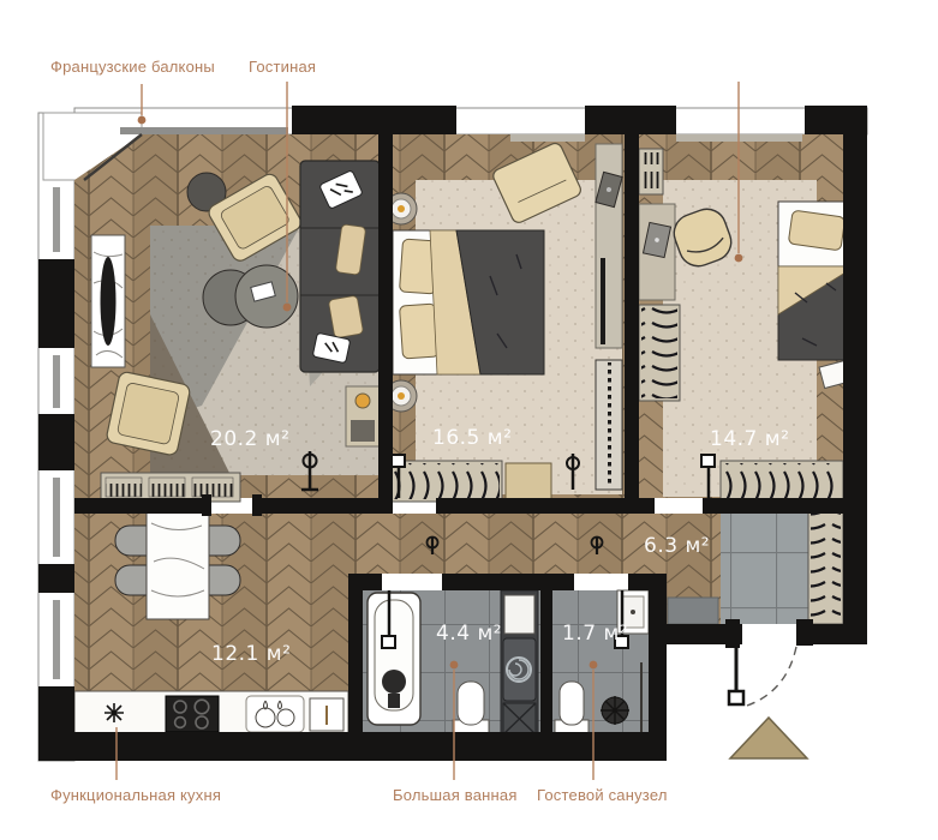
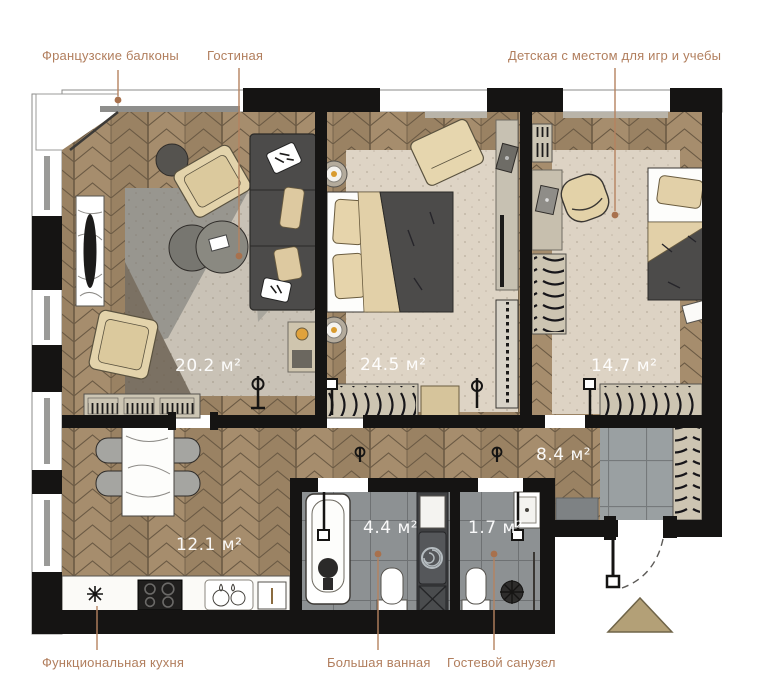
  20.2 м²
- 16.5 м²
+ 24.5 м²
  14.7 м²
- 6.3 м²
+ 8.4 м²
  12.1 м²
  4.4 м²
  1.7 м²
  Французские балконы
  Гостиная
+ Детская с местом для игр и учебы
  Функциональная кухня
  Большая ванная
  Гостевой санузел
